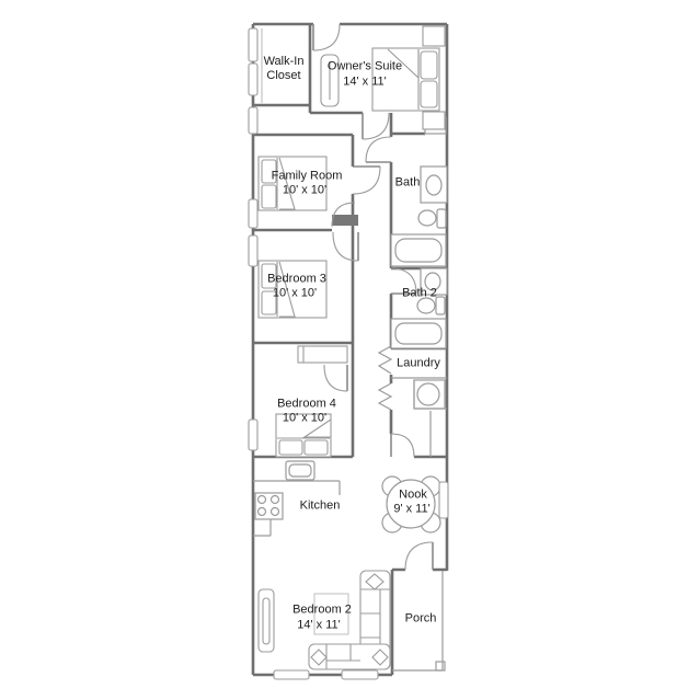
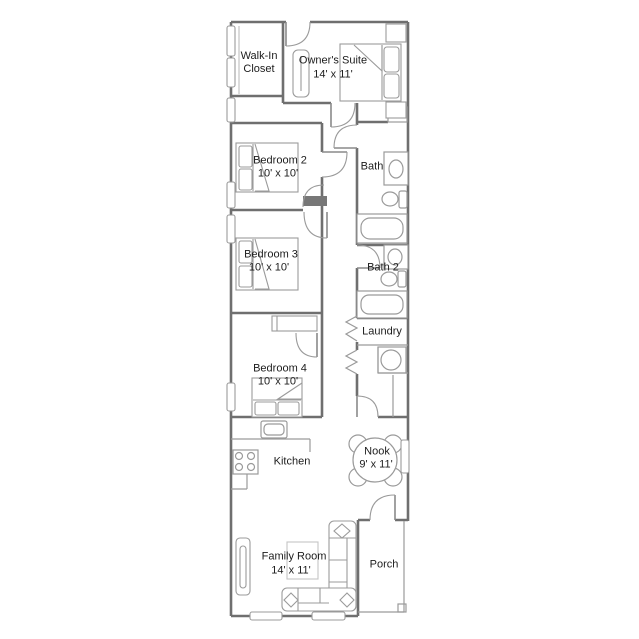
  Walk-In Closet
  Owner's Suite
  14' x 11'
- Family Room
+ Bedroom 2
  10' x 10'
  Bath
  Bedroom 3
  10' x 10'
  Bath 2
  Laundry
  Bedroom 4
  10' x 10'
  Kitchen
  Nook
  9' x 11'
- Bedroom 2
+ Family Room
  14' x 11'
  Porch
